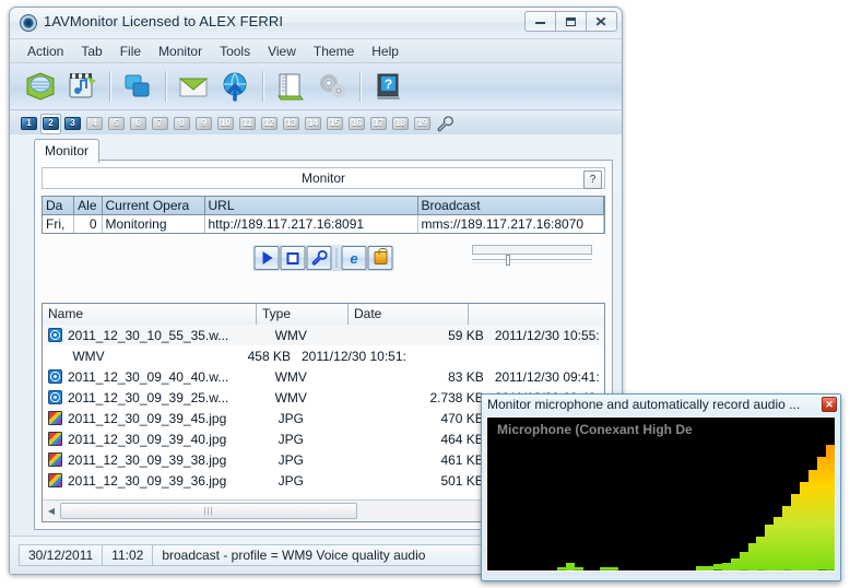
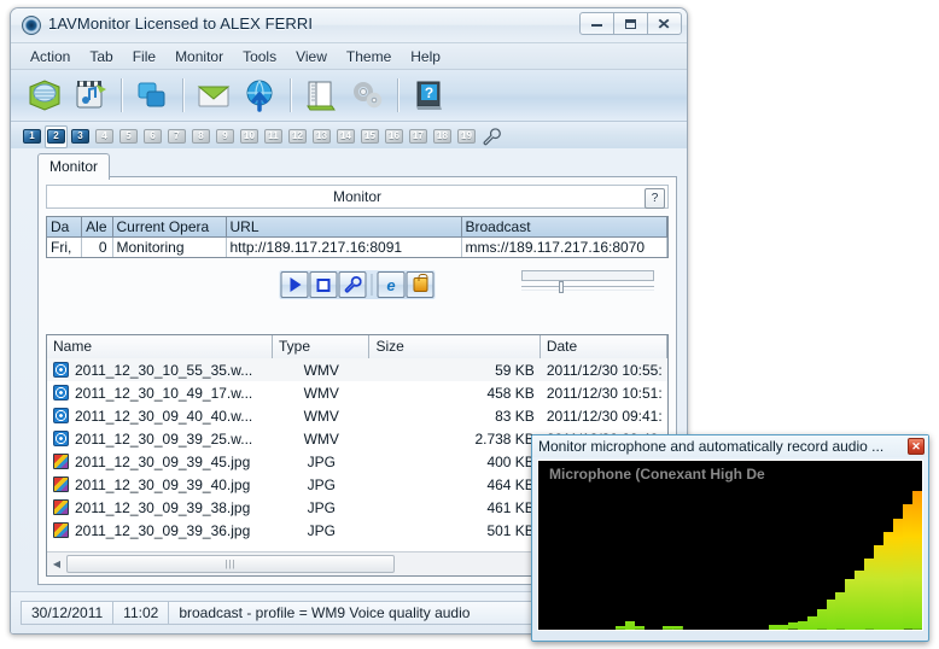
  1AVMonitor Licensed to ALEX FERRI
  ✕
  Action
  Tab
  File
  Monitor
  Tools
  View
  Theme
  Help
  ?
  1
  2
  3
  4
  5
  6
  7
  8
  9
  10
  11
  12
  13
  14
  15
  16
  17
  18
  19
  Monitor
  Monitor
  ?
  Da	Ale	Current Opera	URL	Broadcast
  Fri,	0	Monitoring	http://189.117.217.16:8091	mms://189.117.217.16:8070
  e
  Name
  Type
+ Size
  Date
  2011_12_30_10_55_35.w...
  WMV
  59 KB
  2011/12/30 10:55:
+ 2011_12_30_10_49_17.w...
  WMV
  458 KB
  2011/12/30 10:51:
  2011_12_30_09_40_40.w...
  WMV
  83 KB
  2011/12/30 09:41:
  2011_12_30_09_39_25.w...
  WMV
  2.738 KB
  2011_12_30_09_39_45.jpg
  JPG
- 470 KB
+ 400 KB
  2011_12_30_09_39_40.jpg
  JPG
  464 KB
  2011_12_30_09_39_38.jpg
  JPG
  461 KB
  2011_12_30_09_39_36.jpg
  JPG
  501 KB
  ◀
  |||
  30/12/2011
  11:02
  broadcast - profile = WM9 Voice quality audio
  Monitor microphone and automatically record audio ...
  ✕
  Microphone (Conexant High De
